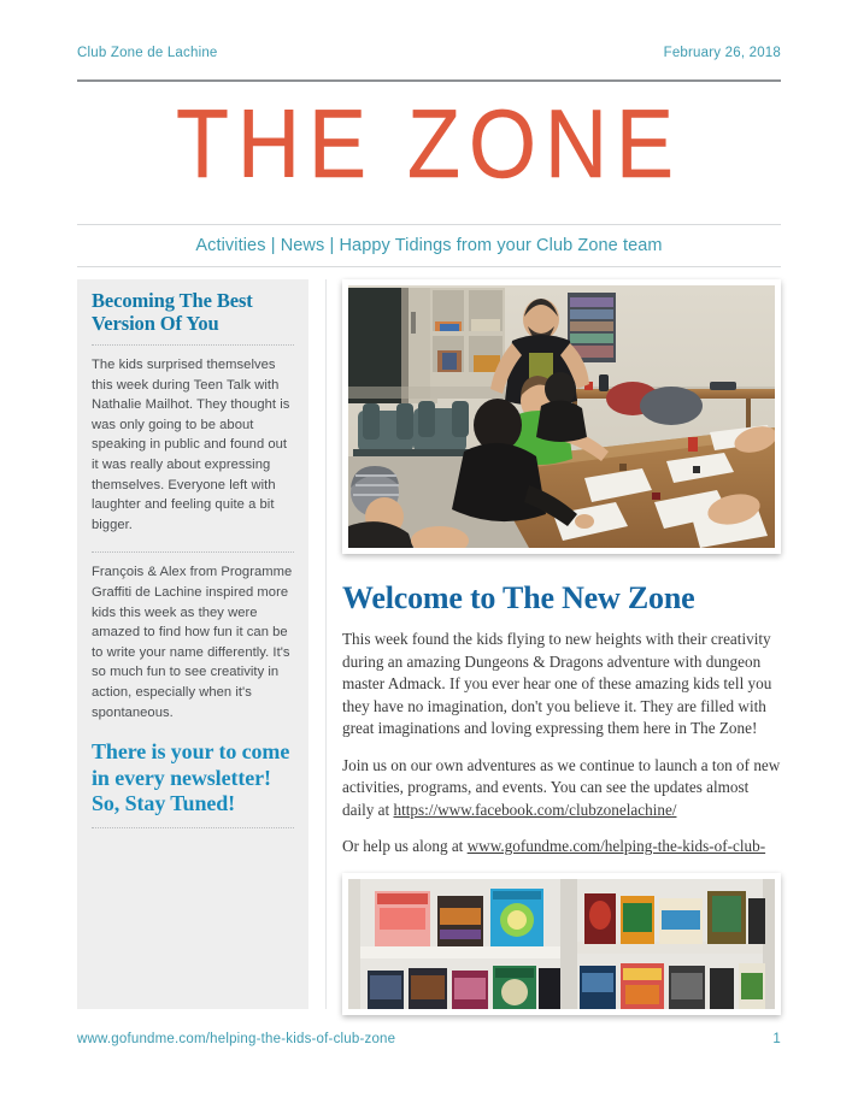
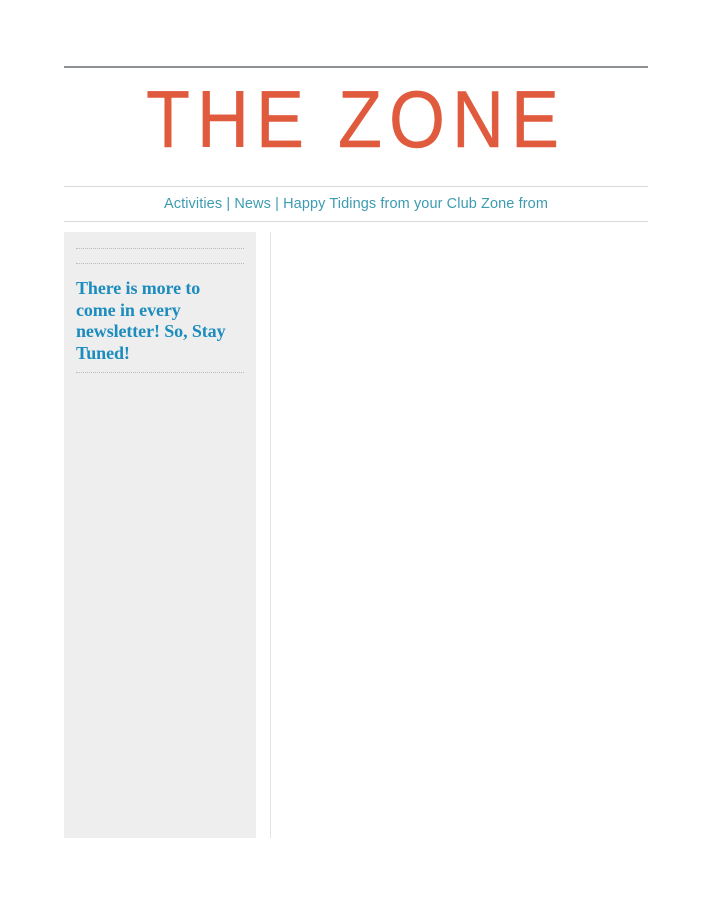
- Club Zone de Lachine
- February 26, 2018
  THE ZONE
- Activities | News | Happy Tidings from your Club Zone team
+ Activities | News | Happy Tidings from your Club Zone from
- Becoming The Best Version Of You
- The kids surprised themselves this week during Teen Talk with Nathalie Mailhot. They thought is was only going to be about speaking in public and found out it was really about expressing themselves. Everyone left with laughter and feeling quite a bit bigger.
- François & Alex from Programme Graffiti de Lachine inspired more kids this week as they were amazed to find how fun it can be to write your name differently. It's so much fun to see creativity in action, especially when it's spontaneous.
- There is your to come in every newsletter! So, Stay Tuned!
+ There is more to come in every newsletter! So, Stay Tuned!
- Welcome to The New Zone
- This week found the kids flying to new heights with their creativity during an amazing Dungeons & Dragons adventure with dungeon master Admack. If you ever hear one of these amazing kids tell you they have no imagination, don't you believe it. They are filled with great imaginations and loving expressing them here in The Zone!
- Join us on our own adventures as we continue to launch a ton of new activities, programs, and events. You can see the updates almost daily at https://www.facebook.com/clubzonelachine/
- Or help us along at www.gofundme.com/helping-the-kids-of-club-
- www.gofundme.com/helping-the-kids-of-club-zone
- 1
